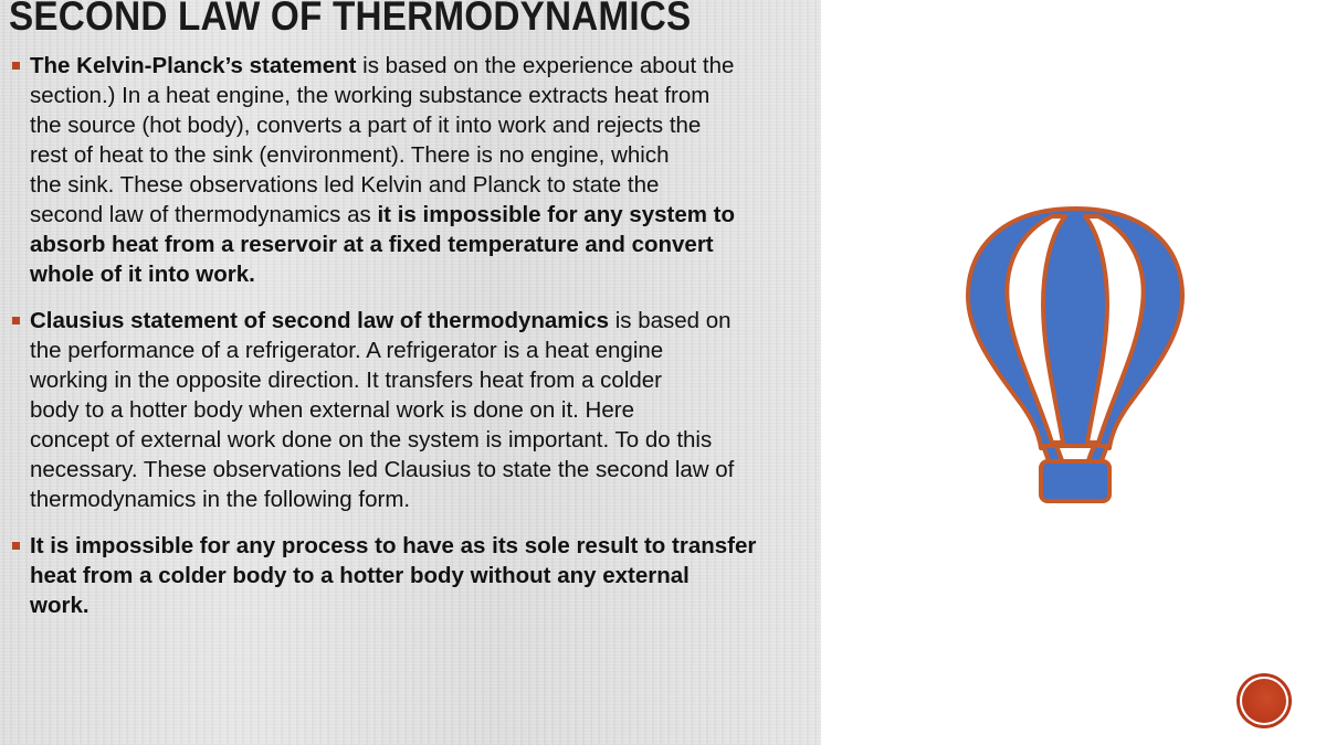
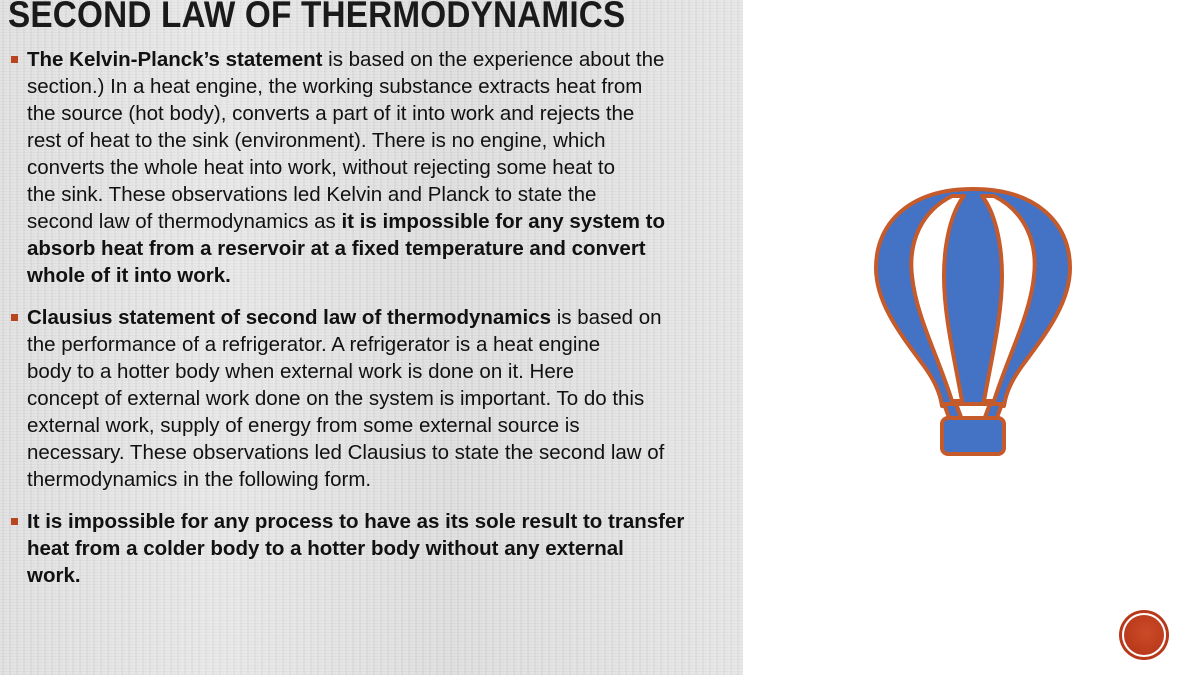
  SECOND LAW OF THERMODYNAMICS
  The Kelvin-Planck’s statement is based on the experience about the
  section.) In a heat engine, the working substance extracts heat from
  the source (hot body), converts a part of it into work and rejects the
  rest of heat to the sink (environment). There is no engine, which
+ converts the whole heat into work, without rejecting some heat to
  the sink. These observations led Kelvin and Planck to state the
  second law of thermodynamics as it is impossible for any system to
  absorb heat from a reservoir at a fixed temperature and convert
  whole of it into work.
  Clausius statement of second law of thermodynamics is based on
  the performance of a refrigerator. A refrigerator is a heat engine
- working in the opposite direction. It transfers heat from a colder
  body to a hotter body when external work is done on it. Here
  concept of external work done on the system is important. To do this
+ external work, supply of energy from some external source is
  necessary. These observations led Clausius to state the second law of
  thermodynamics in the following form.
  It is impossible for any process to have as its sole result to transfer
  heat from a colder body to a hotter body without any external
  work.
